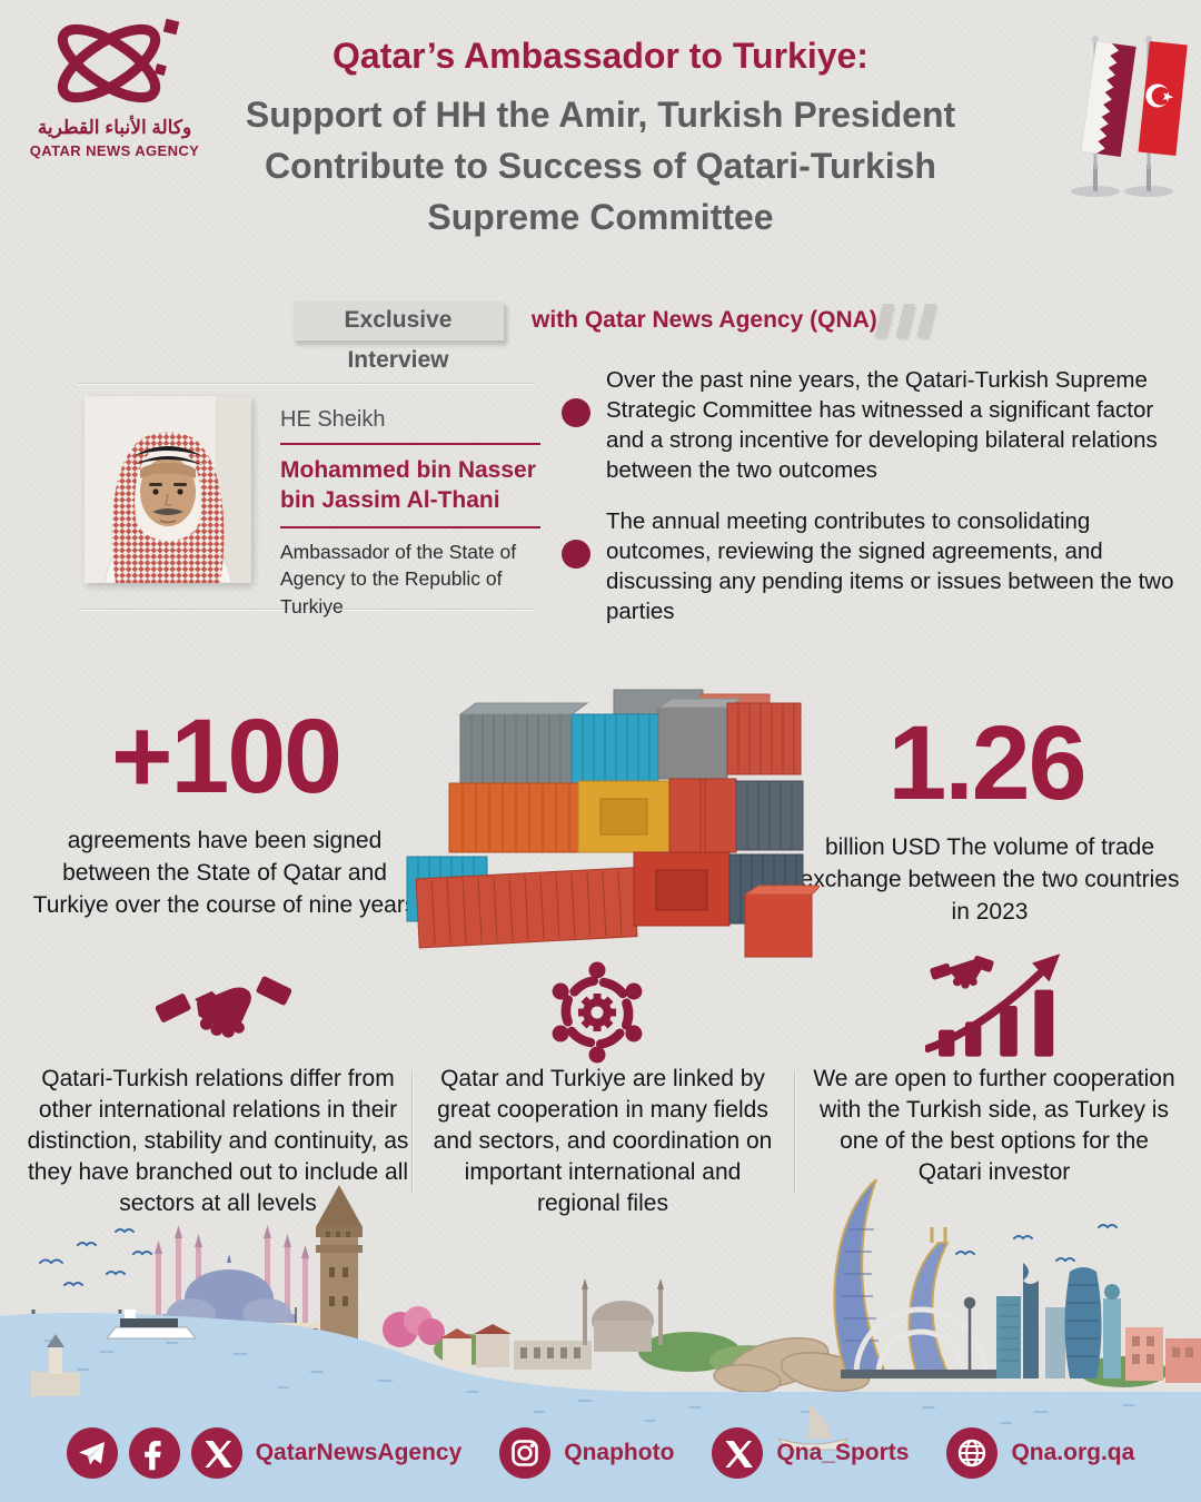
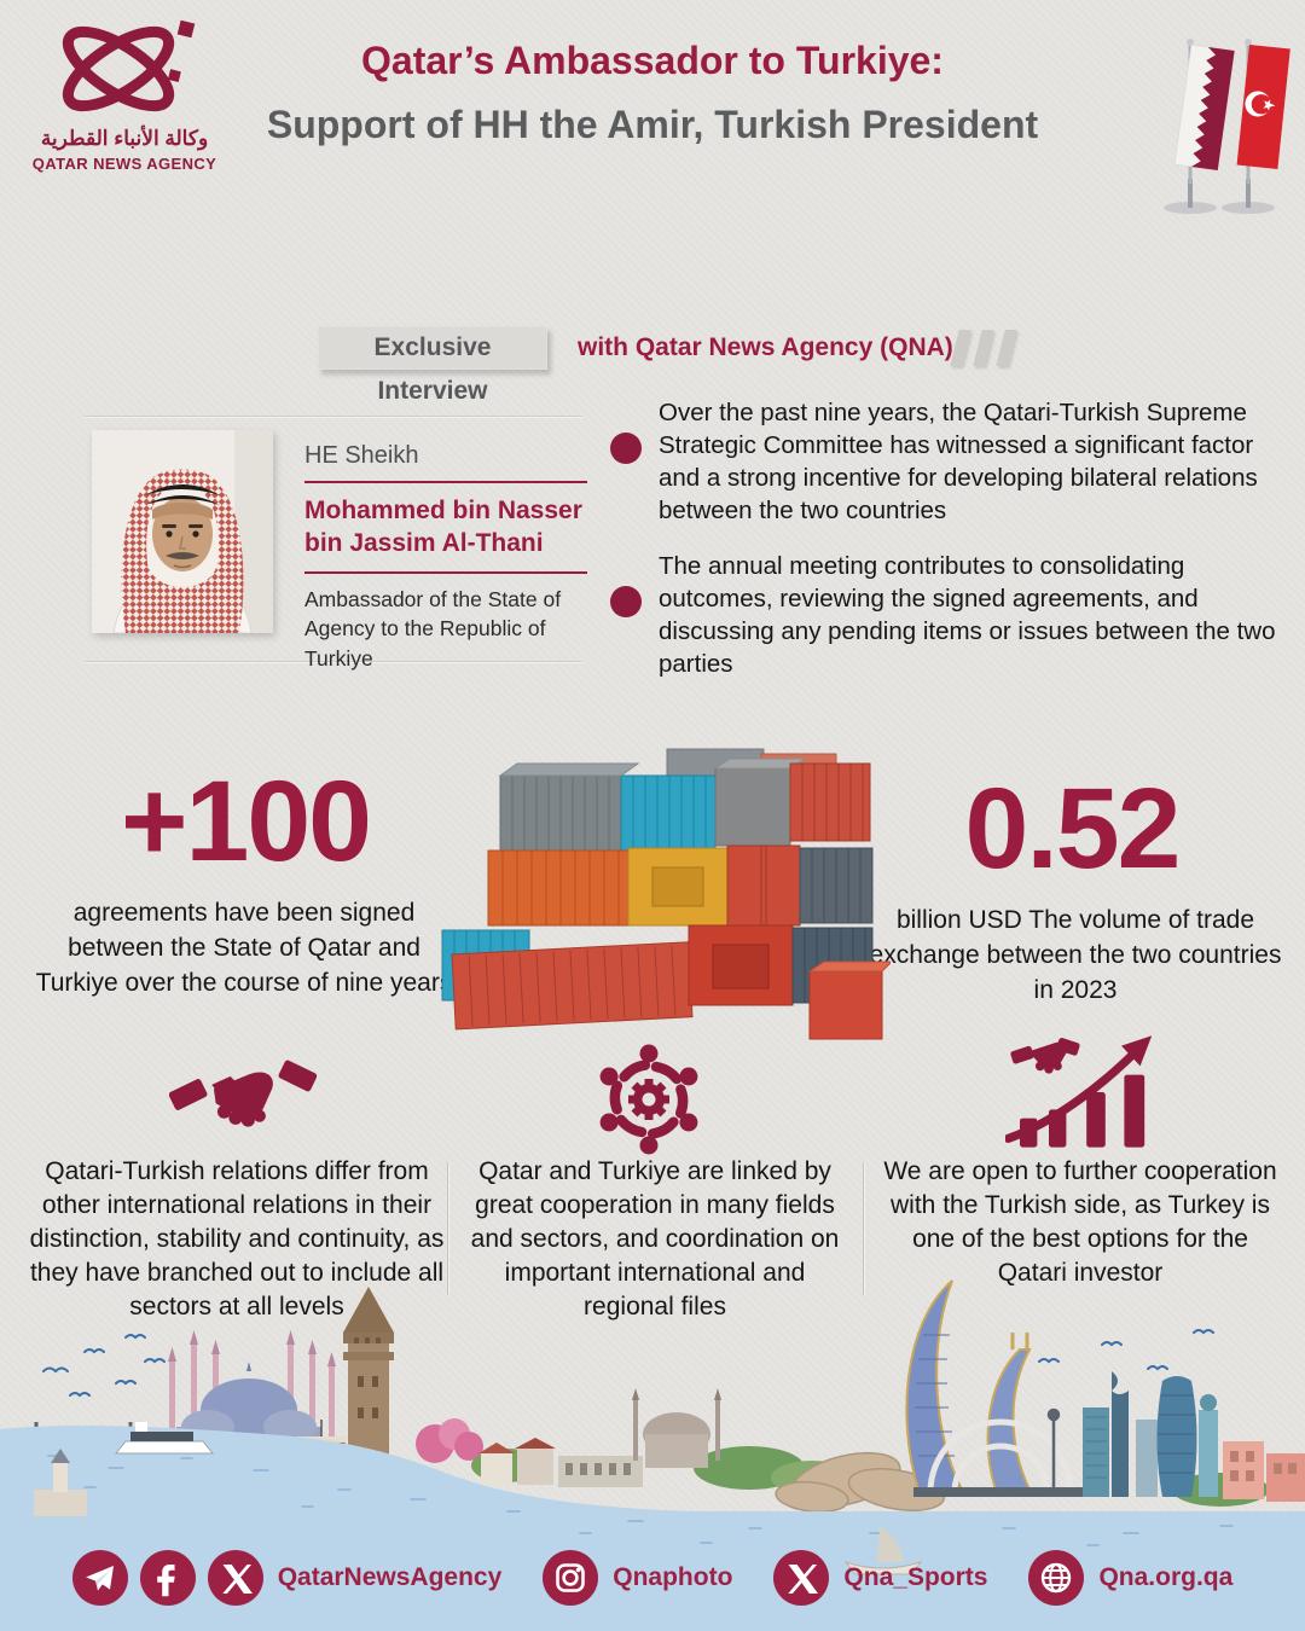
  وكالة الأنباء القطرية
  QATAR NEWS AGENCY
  Qatar’s Ambassador to Turkiye:
  Support of HH the Amir, Turkish President
- Contribute to Success of Qatari-Turkish
- Supreme Committee
  Exclusive Interview
  with Qatar News Agency (QNA)
  HE Sheikh
  Mohammed bin Nasser bin Jassim Al-Thani
  Ambassador of the State of Agency to the Republic of Turkiye
- Over the past nine years, the Qatari-Turkish Supreme Strategic Committee has witnessed a significant factor and a strong incentive for developing bilateral relations between the two outcomes
+ Over the past nine years, the Qatari-Turkish Supreme Strategic Committee has witnessed a significant factor and a strong incentive for developing bilateral relations between the two countries
  The annual meeting contributes to consolidating outcomes, reviewing the signed agreements, and discussing any pending items or issues between the two parties
  +100
  agreements have been signed between the State of Qatar and Turkiye over the course of nine year
- 1.26
+ 0.52
  billion USD The volume of trade exchange between the two countries in 2023
  Qatari-Turkish relations differ from other international relations in their distinction, stability and continuity, as they have branched out to include all sectors at all levels
  Qatar and Turkiye are linked by great cooperation in many fields and sectors, and coordination on important international and regional files
  We are open to further cooperation with the Turkish side, as Turkey is one of the best options for the Qatari investor
  QatarNewsAgency
  Qnaphoto
  Qna_Sports
  Qna.org.qa
